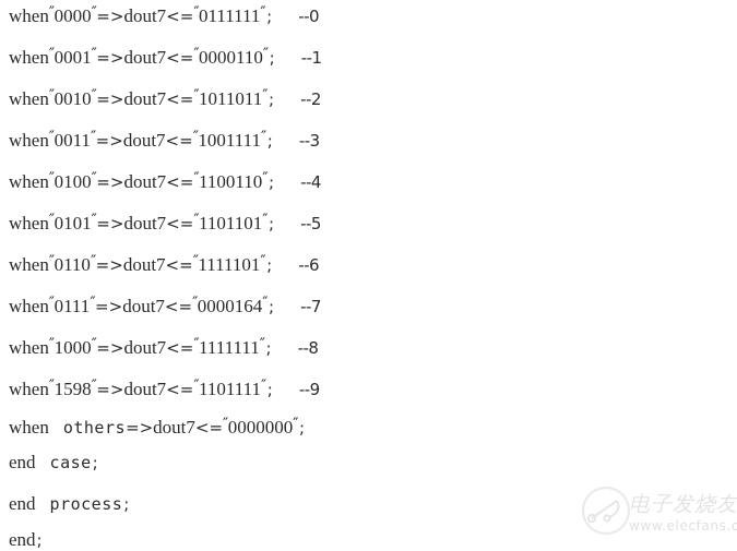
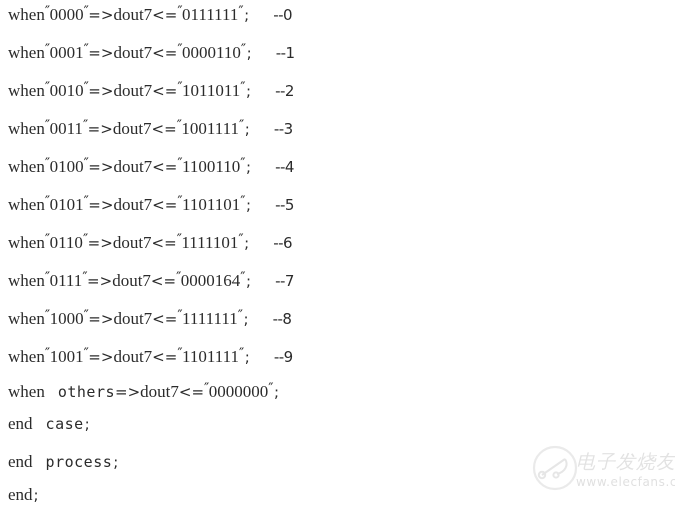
  when″0000″=>dout7<=″0111111″; --0
  when″0001″=>dout7<=″0000110″; --1
  when″0010″=>dout7<=″1011011″; --2
  when″0011″=>dout7<=″1001111″; --3
  when″0100″=>dout7<=″1100110″; --4
  when″0101″=>dout7<=″1101101″; --5
  when″0110″=>dout7<=″1111101″; --6
  when″0111″=>dout7<=″0000164″; --7
  when″1000″=>dout7<=″1111111″; --8
- when″1598″=>dout7<=″1101111″; --9
+ when″1001″=>dout7<=″1101111″; --9
  when others=>dout7<=″0000000″;
  end case;
  end process;
  end;
  电子发烧友
  www.elecfans.c
